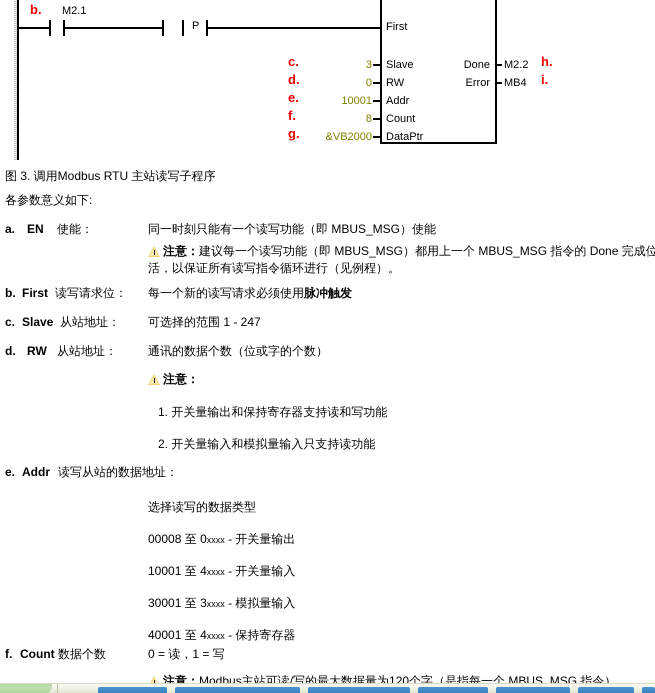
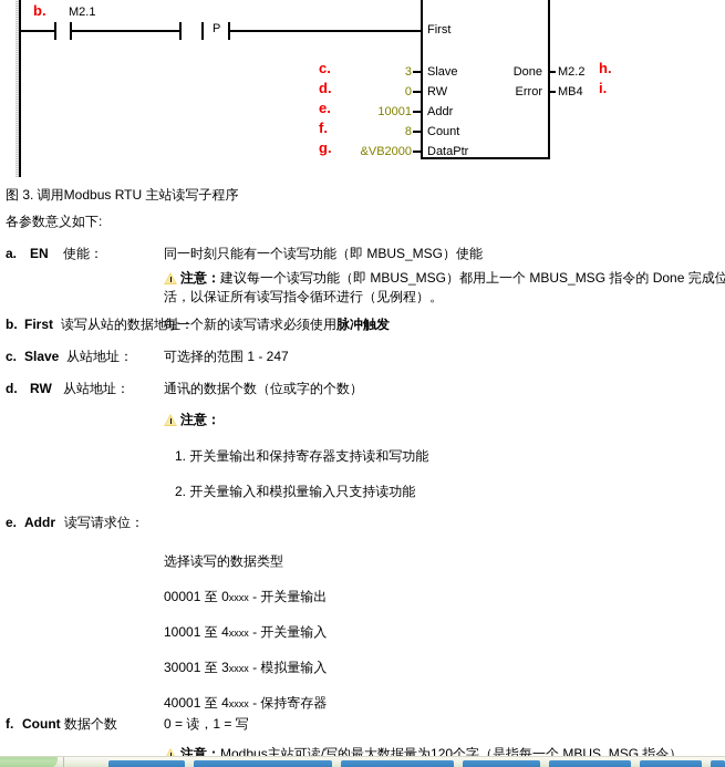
  M2.1
  P
  First
  Slave
  RW
  Addr
  Count
  DataPtr
  3
  0
  10001
  8
  &VB2000
  Done
  Error
  M2.2
  MB4
  b.
  c.
  d.
  e.
  f.
  g.
  h.
  i.
  图 3. 调用Modbus RTU 主站读写子程序
  各参数意义如下:
  a.
  EN
  使能：
  同一时刻只能有一个读写功能（即 MBUS_MSG）使能
  注意：建议每一个读写功能（即 MBUS_MSG）都用上一个 MBUS_MSG 指令的 Done 完成位
  活，以保证所有读写指令循环进行（见例程）。
  b.
  First
- 读写请求位：
+ 读写从站的数据地址：
  每一个新的读写请求必须使用脉冲触发
  c.
  Slave
  从站地址：
  可选择的范围 1 - 247
  d.
  RW
  从站地址：
  通讯的数据个数（位或字的个数）
  注意：
  1. 开关量输出和保持寄存器支持读和写功能
  2. 开关量输入和模拟量输入只支持读功能
  e.
  Addr
- 读写从站的数据地址：
+ 读写请求位：
  选择读写的数据类型
- 00008 至 0xxxx - 开关量输出
+ 00001 至 0xxxx - 开关量输出
  10001 至 4xxxx - 开关量输入
  30001 至 3xxxx - 模拟量输入
  40001 至 4xxxx - 保持寄存器
  f.
  Count
  数据个数
  0 = 读，1 = 写
  注意：Modbus主站可读/写的最大数据量为120个字（是指每一个 MBUS_MSG 指令）
